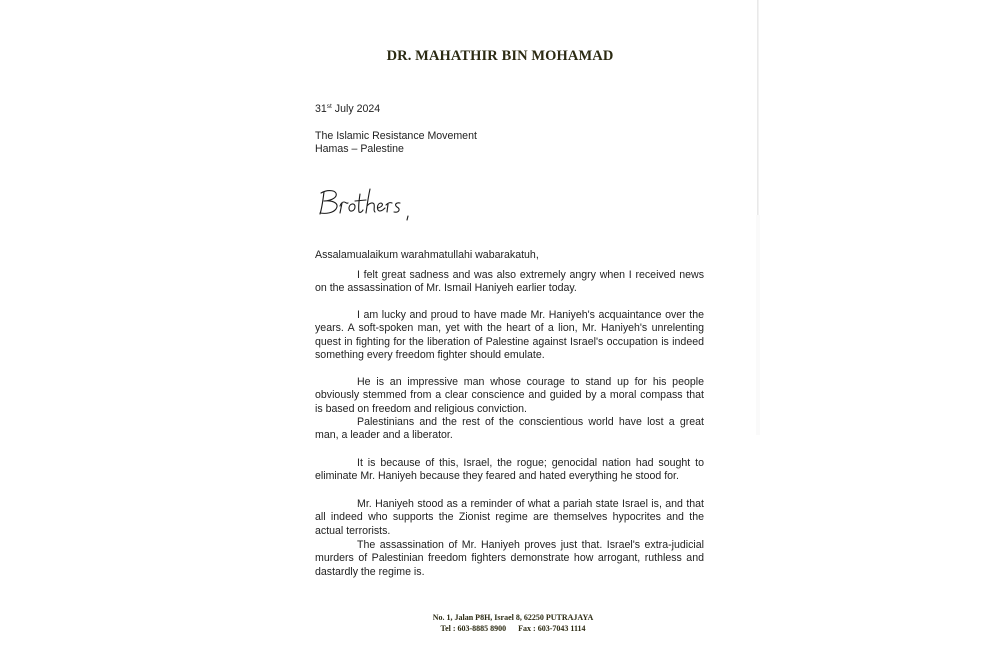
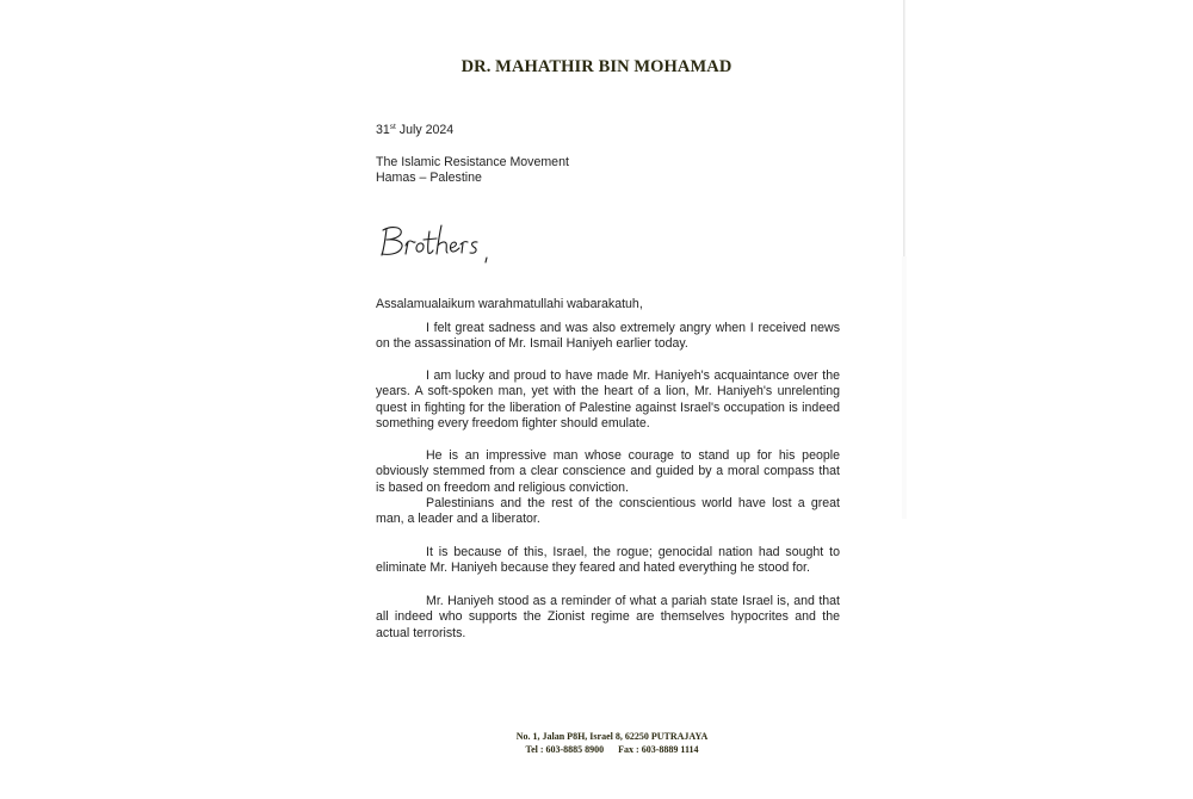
  DR. MAHATHIR BIN MOHAMAD
  31 July 2024
  The Islamic Resistance Movement
  Hamas – Palestine
  Assalamualaikum warahmatullahi wabarakatuh,
  I felt great sadness and was also extremely angry when I received news on the assassination of Mr. Ismail Haniyeh earlier today.
  I am lucky and proud to have made Mr. Haniyeh's acquaintance over the years. A soft-spoken man, yet with the heart of a lion, Mr. Haniyeh's unrelenting quest in fighting for the liberation of Palestine against Israel's occupation is indeed something every freedom fighter should emulate.
  He is an impressive man whose courage to stand up for his people obviously stemmed from a clear conscience and guided by a moral compass that is based on freedom and religious conviction.
  Palestinians and the rest of the conscientious world have lost a great man, a leader and a liberator.
  It is because of this, Israel, the rogue; genocidal nation had sought to eliminate Mr. Haniyeh because they feared and hated everything he stood for.
  Mr. Haniyeh stood as a reminder of what a pariah state Israel is, and that all indeed who supports the Zionist regime are themselves hypocrites and the actual terrorists.
- The assassination of Mr. Haniyeh proves just that. Israel's extra-judicial murders of Palestinian freedom fighters demonstrate how arrogant, ruthless and dastardly the regime is.
  No. 1, Jalan P8H, Israel 8, 62250 PUTRAJAYA
- Tel : 603-8885 8900 Fax : 603-7043 1114
+ Tel : 603-8885 8900 Fax : 603-8889 1114
